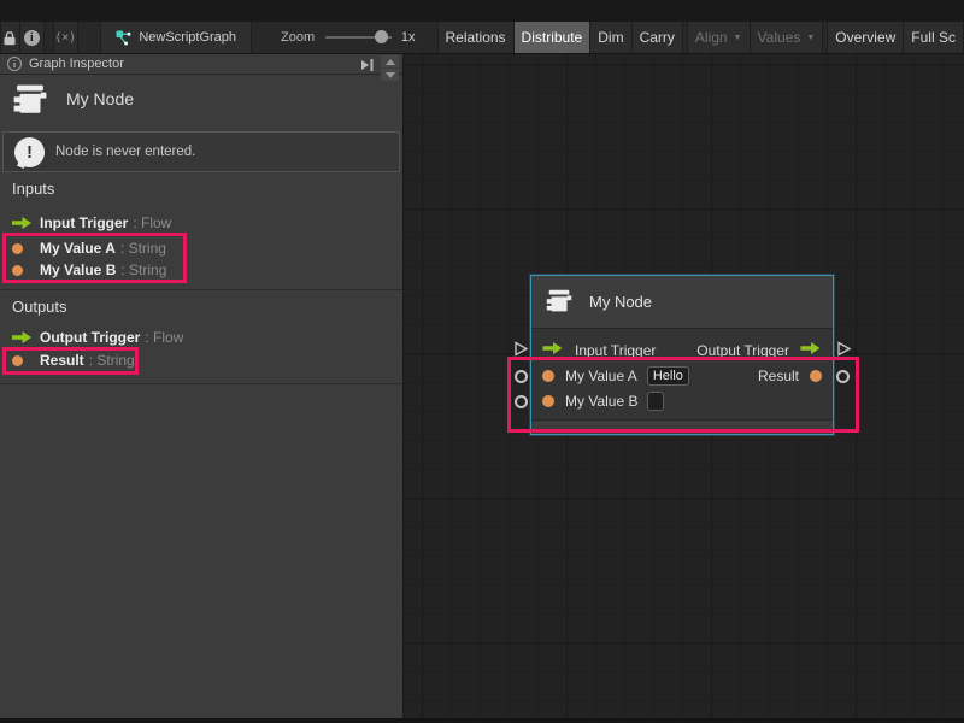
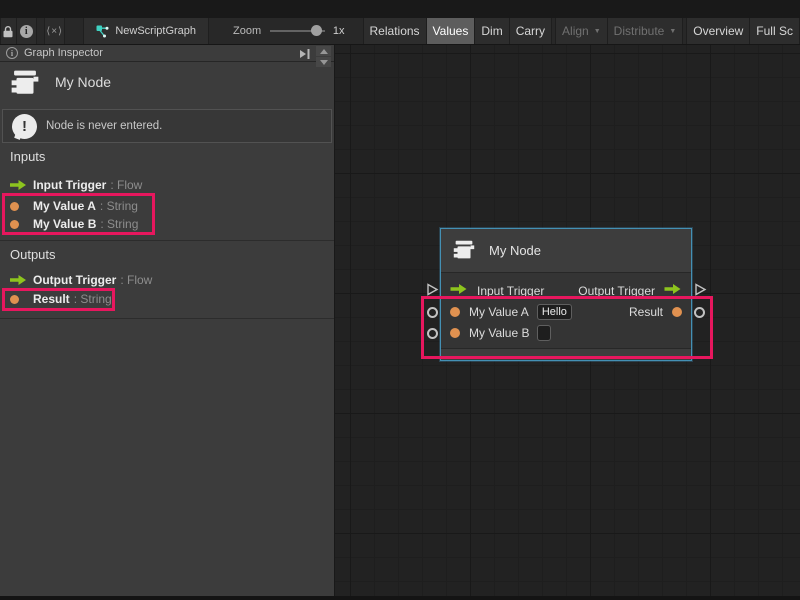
  i
  ⟨×⟩
  NewScriptGraph
  Zoom
  1x
  Relations
- Distribute
+ Values
  Dim
  Carry
  Align
- Values
+ Distribute
  Overview
  Full Sc
  i
  Graph Inspector
  My Node
  !
  Node is never entered.
  Inputs
  Input Trigger
  : Flow
  My Value A
  : String
  My Value B
  : String
  Outputs
  Output Trigger
  : Flow
  Result
  : String
  My Node
  Input Trigger
  Output Trigger
  My Value A
  Hello
  Result
  My Value B
